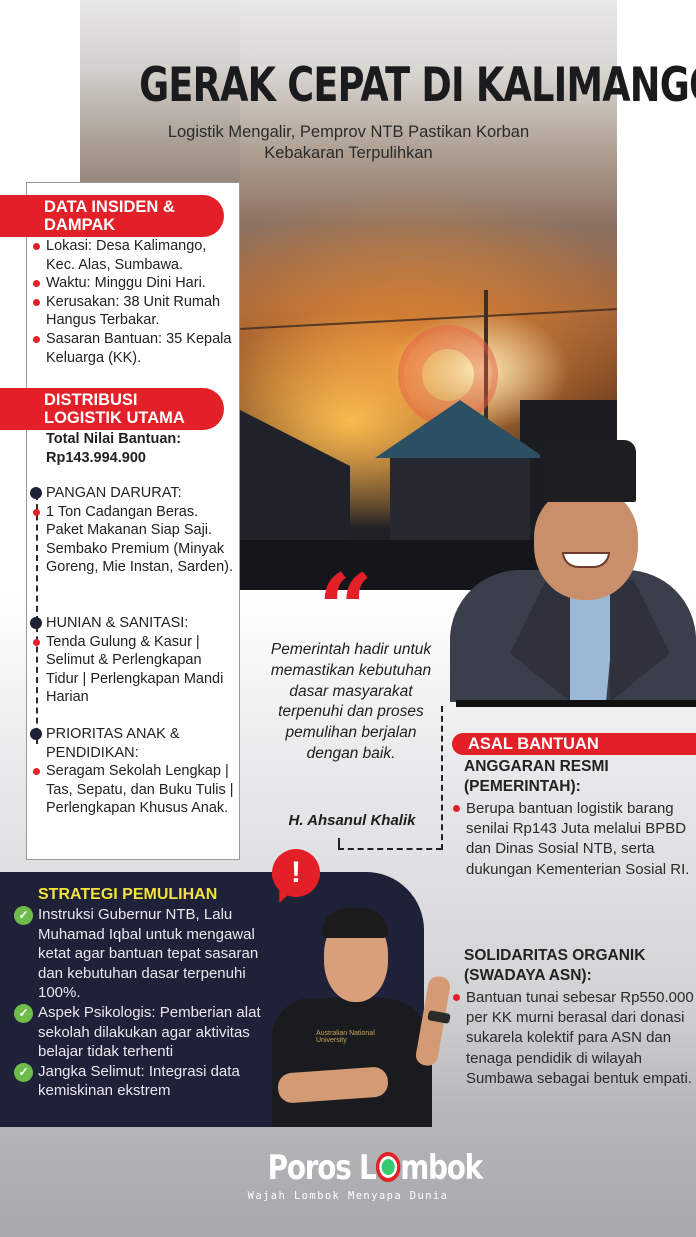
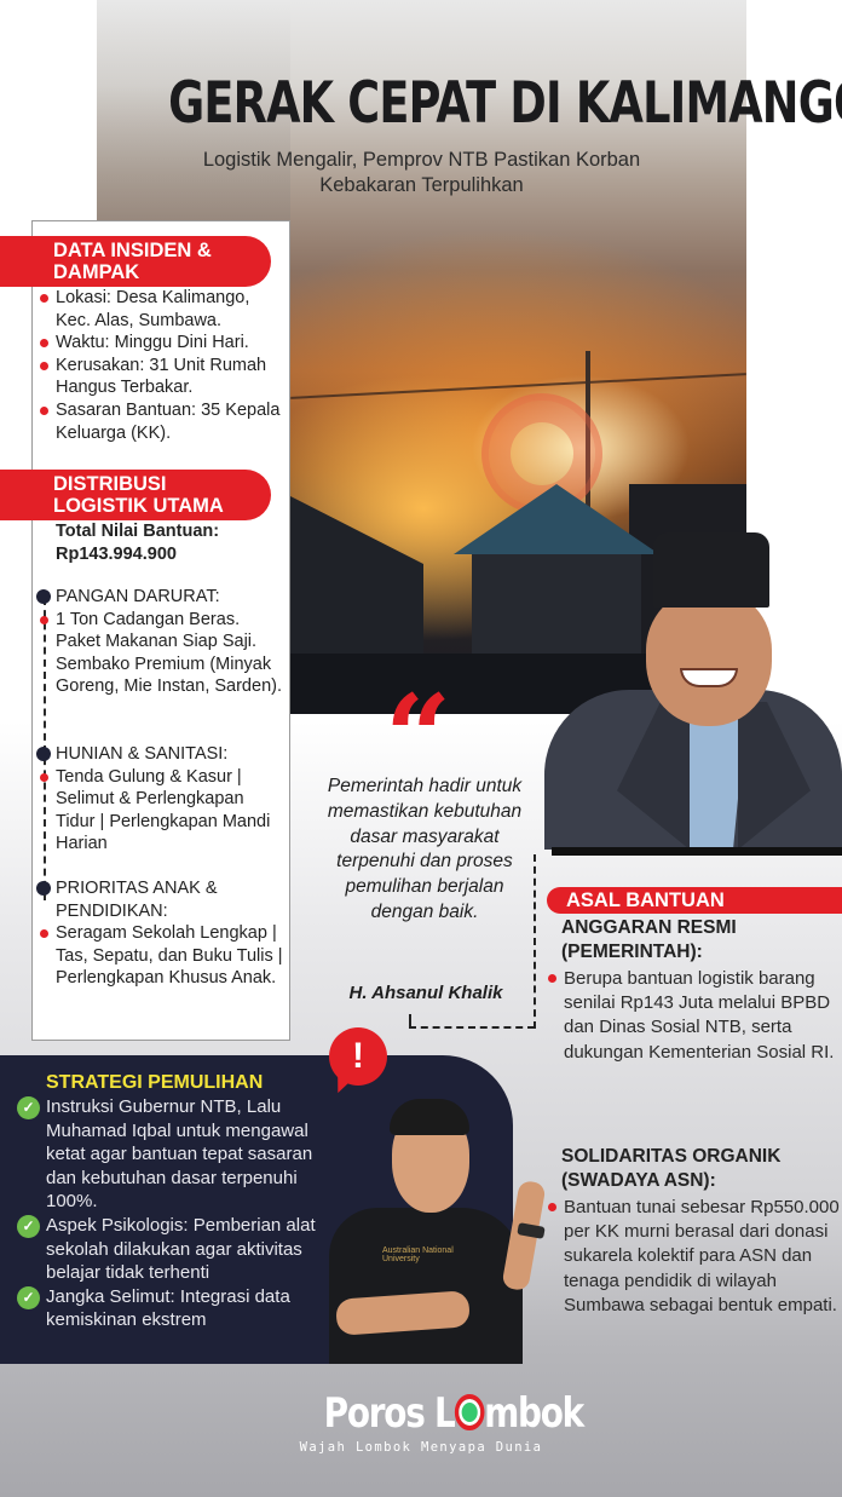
  GERAK CEPAT DI KALIMANG
  Logistik Mengalir, Pemprov NTB Pastikan Korban
  Kebakaran Terpulihkan
  DATA INSIDEN &
  DAMPAK
  Lokasi: Desa Kalimango, Kec. Alas, Sumbawa.
  Waktu: Minggu Dini Hari.
- Kerusakan: 38 Unit Rumah Hangus Terbakar.
+ Kerusakan: 31 Unit Rumah Hangus Terbakar.
  Sasaran Bantuan: 35 Kepala Keluarga (KK).
  DISTRIBUSI
  LOGISTIK UTAMA
  Total Nilai Bantuan:
  Rp143.994.900
  PANGAN DARURAT:
  1 Ton Cadangan Beras. Paket Makanan Siap Saji. Sembako Premium (Minyak Goreng, Mie Instan, Sarden).
  HUNIAN & SANITASI:
  Tenda Gulung & Kasur | Selimut & Perlengkapan Tidur | Perlengkapan Mandi Harian
  PRIORITAS ANAK & PENDIDIKAN:
  Seragam Sekolah Lengkap | Tas, Sepatu, dan Buku Tulis | Perlengkapan Khusus Anak.
  “
  Pemerintah hadir untuk memastikan kebutuhan dasar masyarakat terpenuhi dan proses pemulihan berjalan dengan baik.
  H. Ahsanul Khalik
  ASAL BANTUAN
  ANGGARAN RESMI (PEMERINTAH):
  Berupa bantuan logistik barang senilai Rp143 Juta melalui BPBD dan Dinas Sosial NTB, serta dukungan Kementerian Sosial RI.
  SOLIDARITAS ORGANIK (SWADAYA ASN):
  Bantuan tunai sebesar Rp550.000 per KK murni berasal dari donasi sukarela kolektif para ASN dan tenaga pendidik di wilayah Sumbawa sebagai bentuk empati.
  STRATEGI PEMULIHAN
  ✓
  Instruksi Gubernur NTB, Lalu Muhamad Iqbal untuk mengawal ketat agar bantuan tepat sasaran dan kebutuhan dasar terpenuhi 100%.
  ✓
  Aspek Psikologis: Pemberian alat sekolah dilakukan agar aktivitas belajar tidak terhenti
  ✓
  Jangka Selimut: Integrasi data kemiskinan ekstrem
  !
  Poros L mbok
  Wajah Lombok Menyapa Dunia
